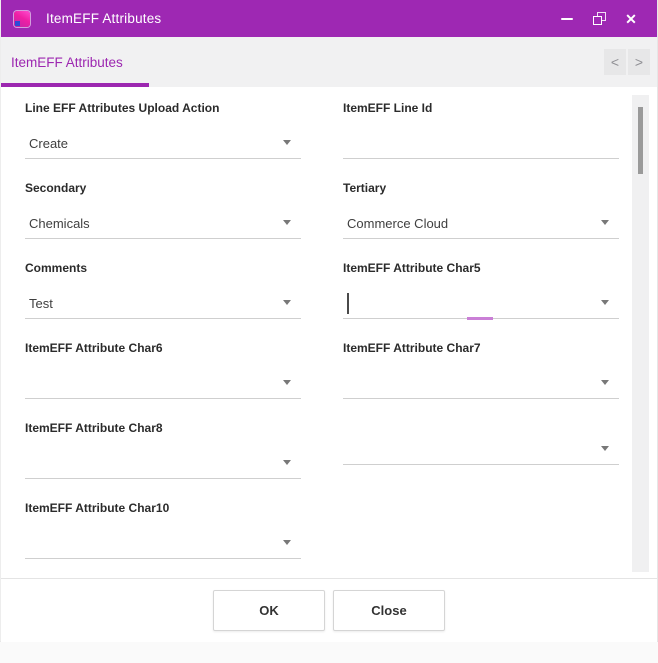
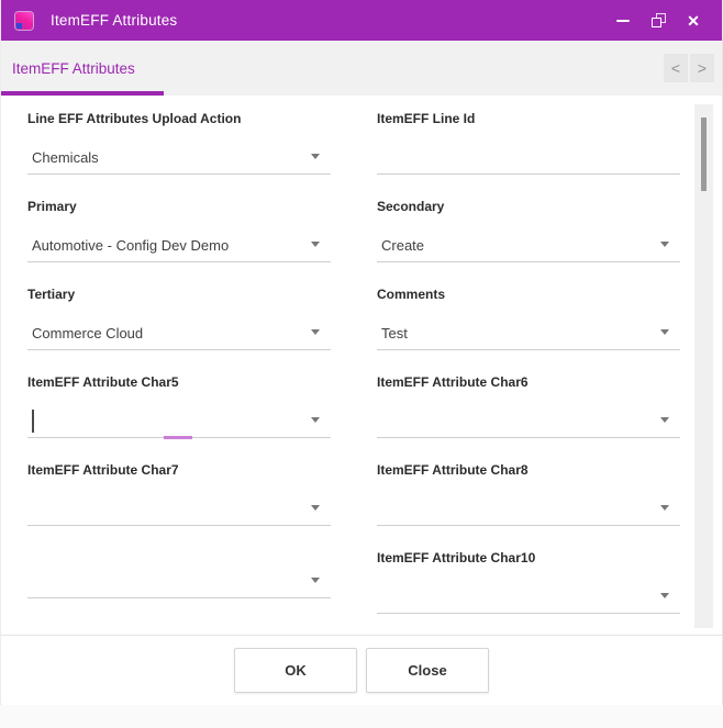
  ItemEFF Attributes
  ✕
  ItemEFF Attributes
  <
  >
  Line EFF Attributes Upload Action
- Create
+ Chemicals
  ItemEFF Line Id
+ Primary
+ Automotive - Config Dev Demo
  Secondary
- Chemicals
+ Create
  Tertiary
  Commerce Cloud
  Comments
  Test
  ItemEFF Attribute Char5
  ItemEFF Attribute Char6
  ItemEFF Attribute Char7
  ItemEFF Attribute Char8
  ItemEFF Attribute Char10
  OK
  Close
